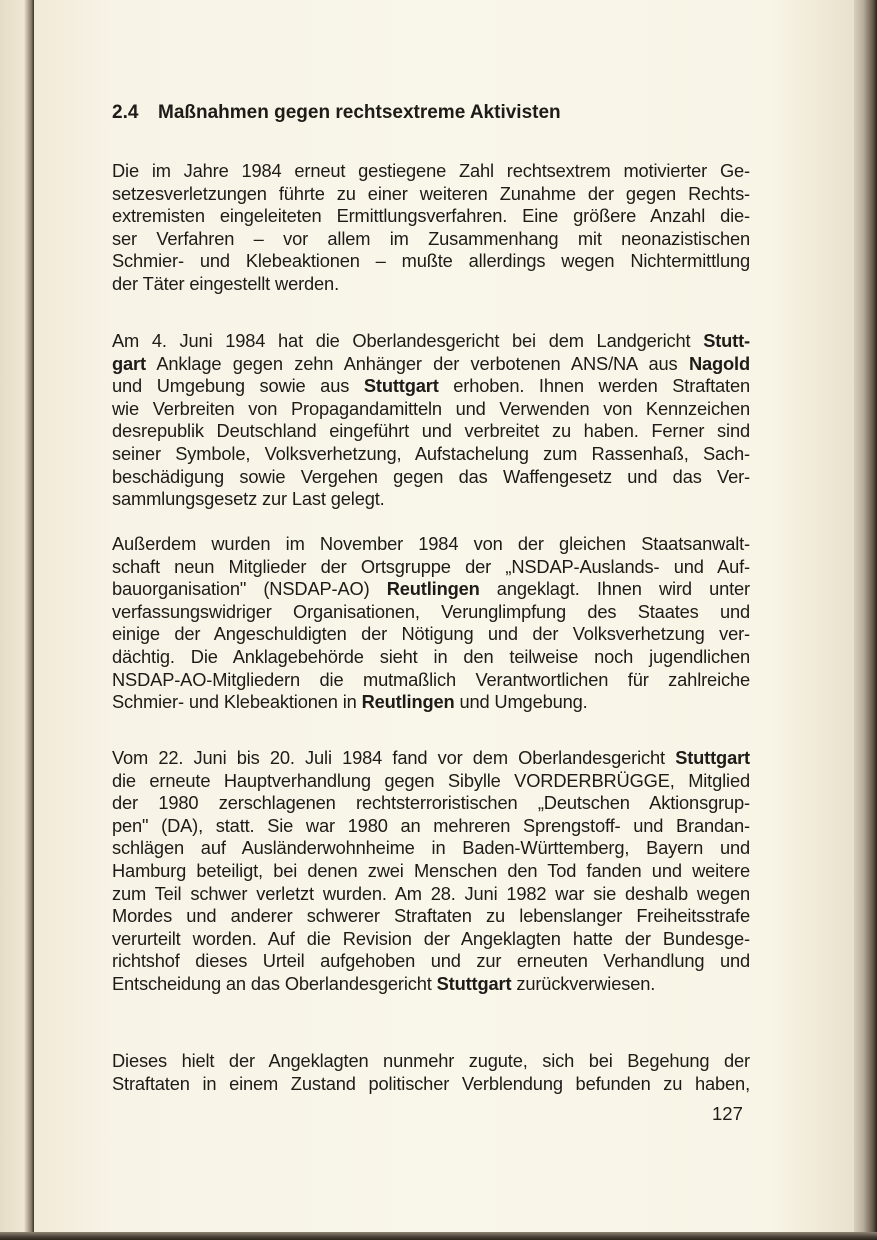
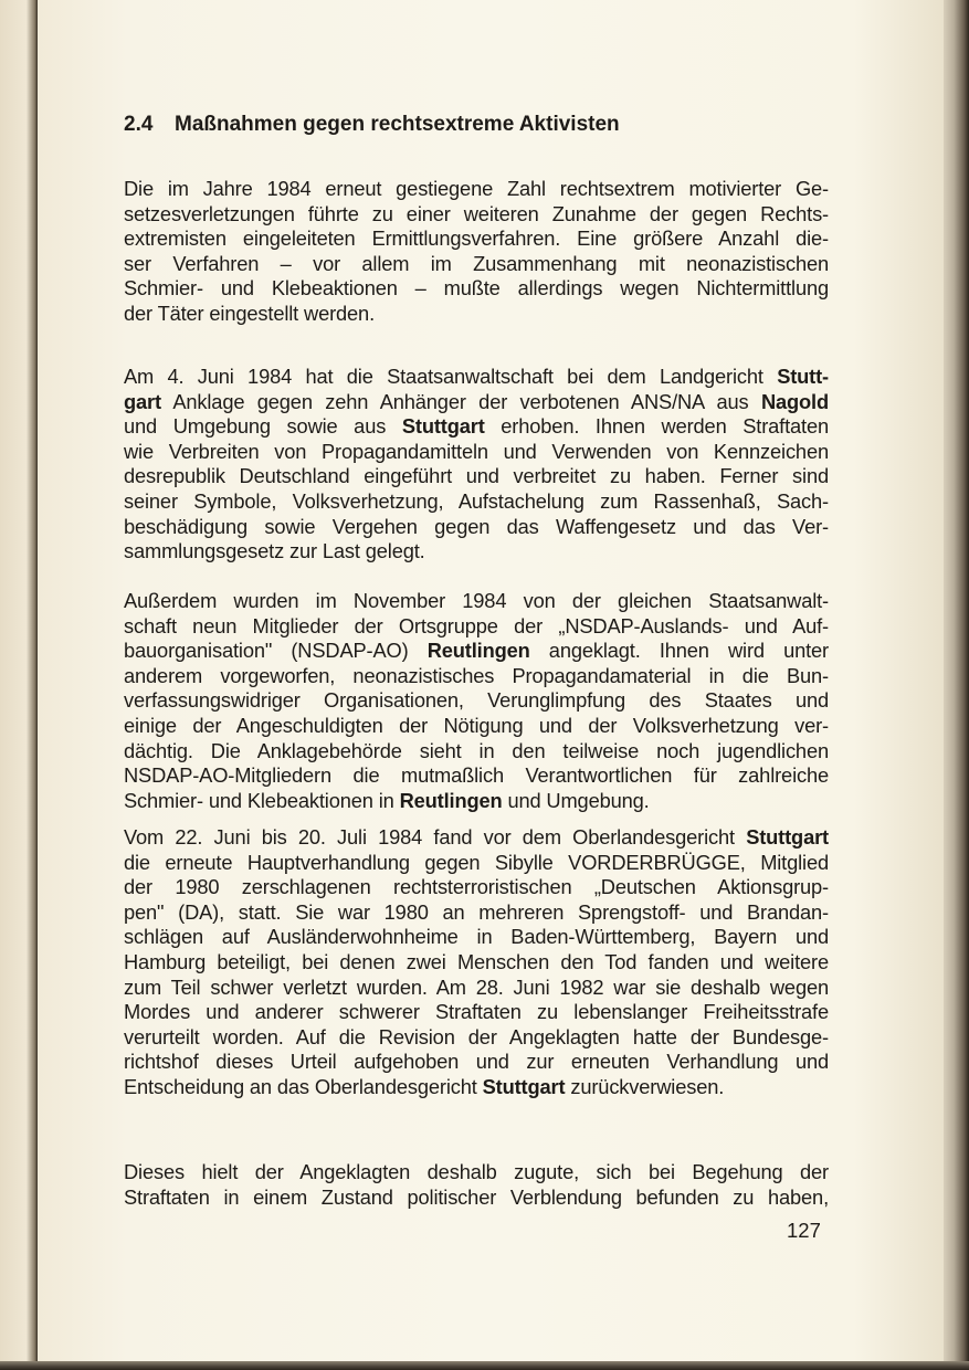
  2.4 Maßnahmen gegen rechtsextreme Aktivisten
  Die im Jahre 1984 erneut gestiegene Zahl rechtsextrem motivierter Ge-
  setzesverletzungen führte zu einer weiteren Zunahme der gegen Rechts-
  extremisten eingeleiteten Ermittlungsverfahren. Eine größere Anzahl die-
  ser Verfahren – vor allem im Zusammenhang mit neonazistischen
  Schmier- und Klebeaktionen – mußte allerdings wegen Nichtermittlung
  der Täter eingestellt werden.
- Am 4. Juni 1984 hat die Oberlandesgericht bei dem Landgericht Stutt-
+ Am 4. Juni 1984 hat die Staatsanwaltschaft bei dem Landgericht Stutt-
  gart Anklage gegen zehn Anhänger der verbotenen ANS/NA aus Nagold
  und Umgebung sowie aus Stuttgart erhoben. Ihnen werden Straftaten
  wie Verbreiten von Propagandamitteln und Verwenden von Kennzeichen
  desrepublik Deutschland eingeführt und verbreitet zu haben. Ferner sind
  seiner Symbole, Volksverhetzung, Aufstachelung zum Rassenhaß, Sach-
  beschädigung sowie Vergehen gegen das Waffengesetz und das Ver-
  sammlungsgesetz zur Last gelegt.
  Außerdem wurden im November 1984 von der gleichen Staatsanwalt-
  schaft neun Mitglieder der Ortsgruppe der „NSDAP-Auslands- und Auf-
  bauorganisation" (NSDAP-AO) Reutlingen angeklagt. Ihnen wird unter
+ anderem vorgeworfen, neonazistisches Propagandamaterial in die Bun-
  verfassungswidriger Organisationen, Verunglimpfung des Staates und
  einige der Angeschuldigten der Nötigung und der Volksverhetzung ver-
  dächtig. Die Anklagebehörde sieht in den teilweise noch jugendlichen
  NSDAP-AO-Mitgliedern die mutmaßlich Verantwortlichen für zahlreiche
  Schmier- und Klebeaktionen in Reutlingen und Umgebung.
  Vom 22. Juni bis 20. Juli 1984 fand vor dem Oberlandesgericht Stuttgart
  die erneute Hauptverhandlung gegen Sibylle VORDERBRÜGGE, Mitglied
  der 1980 zerschlagenen rechtsterroristischen „Deutschen Aktionsgrup-
  pen" (DA), statt. Sie war 1980 an mehreren Sprengstoff- und Brandan-
  schlägen auf Ausländerwohnheime in Baden-Württemberg, Bayern und
  Hamburg beteiligt, bei denen zwei Menschen den Tod fanden und weitere
  zum Teil schwer verletzt wurden. Am 28. Juni 1982 war sie deshalb wegen
  Mordes und anderer schwerer Straftaten zu lebenslanger Freiheitsstrafe
  verurteilt worden. Auf die Revision der Angeklagten hatte der Bundesge-
  richtshof dieses Urteil aufgehoben und zur erneuten Verhandlung und
  Entscheidung an das Oberlandesgericht Stuttgart zurückverwiesen.
- Dieses hielt der Angeklagten nunmehr zugute, sich bei Begehung der
+ Dieses hielt der Angeklagten deshalb zugute, sich bei Begehung der
  Straftaten in einem Zustand politischer Verblendung befunden zu haben,
  127
